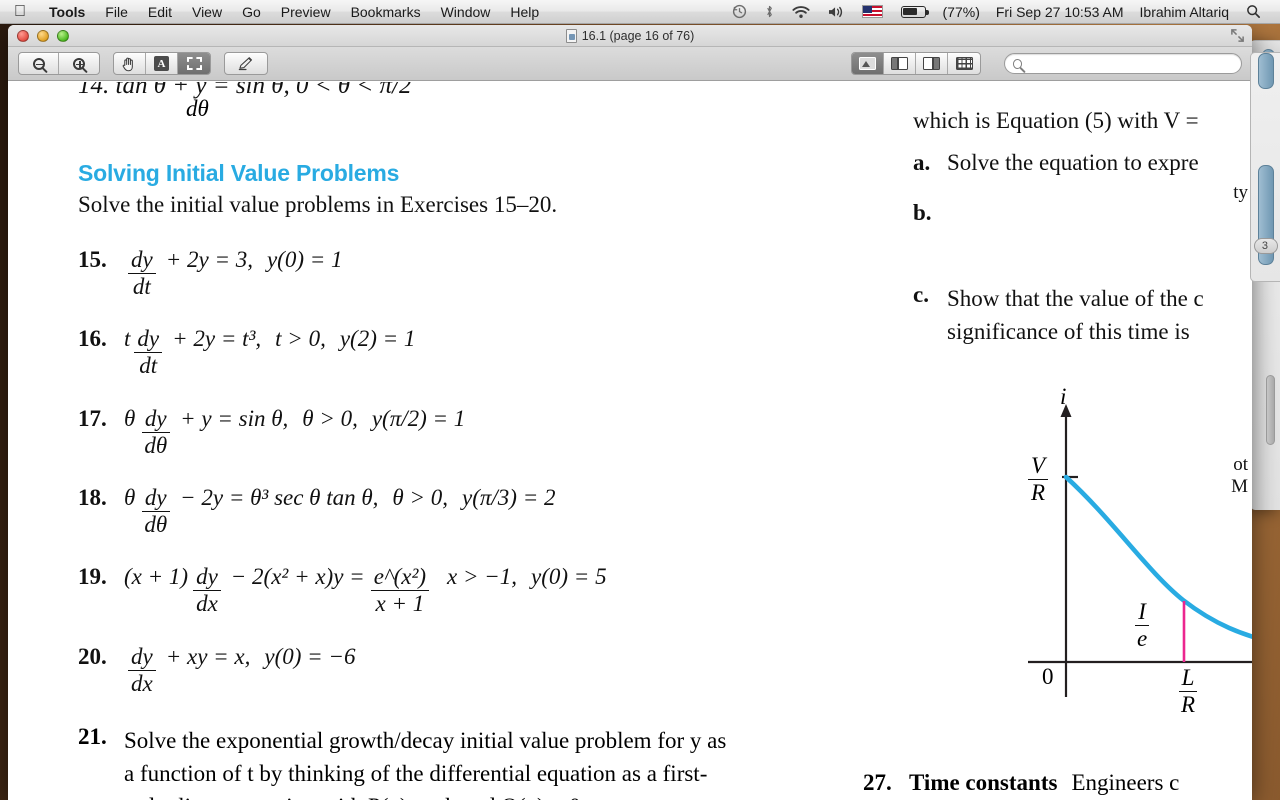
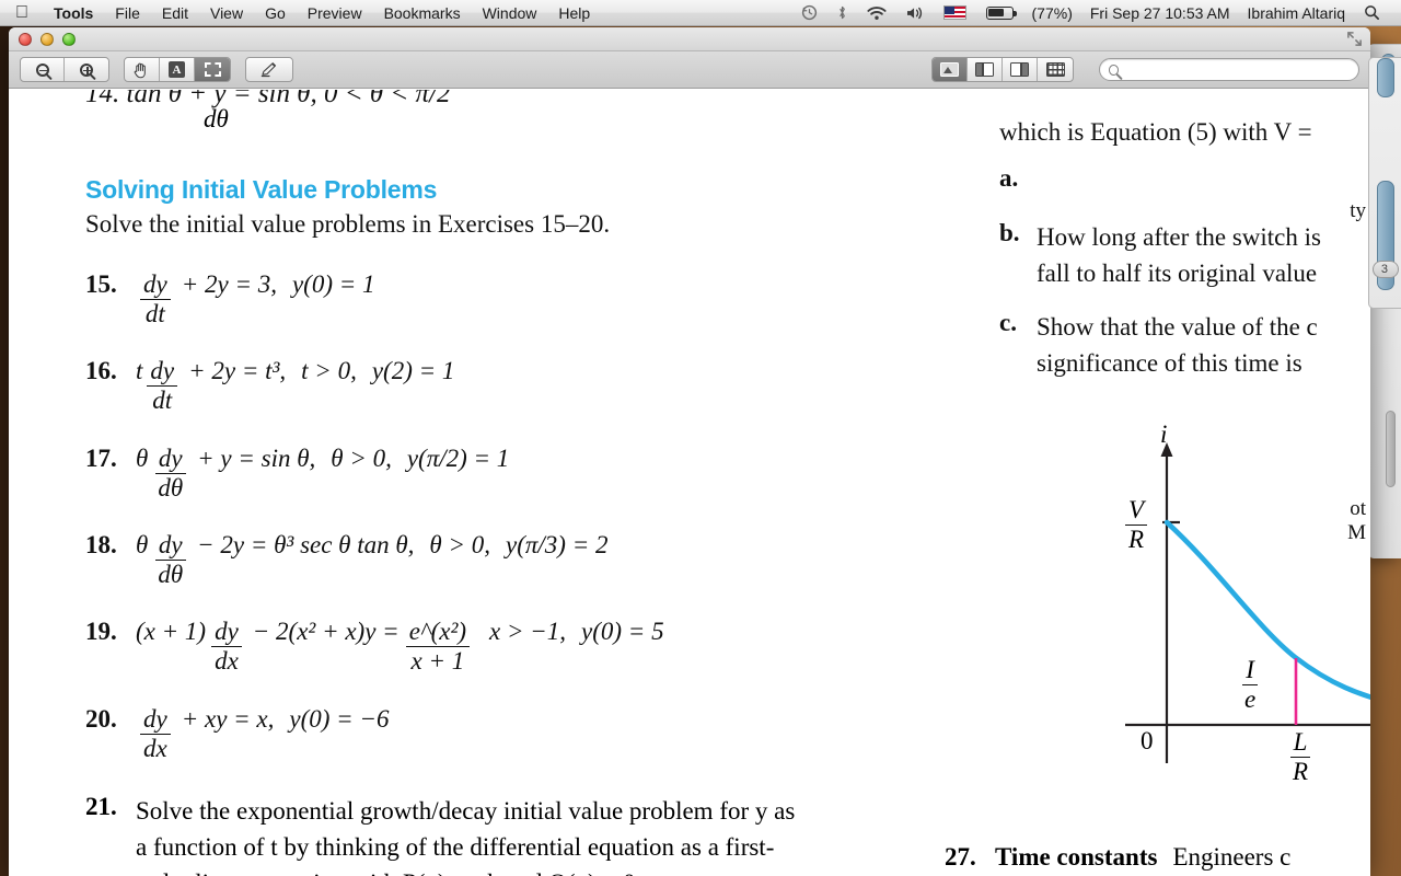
  
  Tools
  File
  Edit
  View
  Go
  Preview
  Bookmarks
  Window
  Help
  (77%)
  Fri Sep 27 10:53 AM
  Ibrahim Altariq
- 16.1 (page 16 of 76)
  A
  14. tan θ + y = sin θ, 0 < θ < π/2
  dθ
  Solving Initial Value Problems
  Solve the initial value problems in Exercises 15–20.
  15.
  dy
  dt
  + 2y = 3,
  y(0) = 1
  16.
  t
  dy
  dt
  + 2y = t³,
  t > 0,
  y(2) = 1
  17.
  θ
  dy
  dθ
  + y = sin θ,
  θ > 0,
  y(π/2) = 1
  18.
  θ
  dy
  dθ
  − 2y = θ³ sec θ tan θ,
  θ > 0,
  y(π/3) = 2
  19.
  (x + 1)
  dy
  dx
  − 2(x² + x)y =
  e^(x²)
  x + 1
  x > −1,
  y(0) = 5
  20.
  dy
  dx
  + xy = x,
  y(0) = −6
  21.
  Solve the exponential growth/decay initial value problem for y as
  a function of t by thinking of the differential equation as a first-
  which is Equation (5) with V =
  a.
- Solve the equation to expre
  b.
+ How long after the switch is
+ fall to half its original value
  c.
  Show that the value of the c
  significance of this time is
  27.
  Time constants
  Engineers c
  i
  V
  R
  0
  I
  e
  L
  R
  ty
  ot
  M
  3
